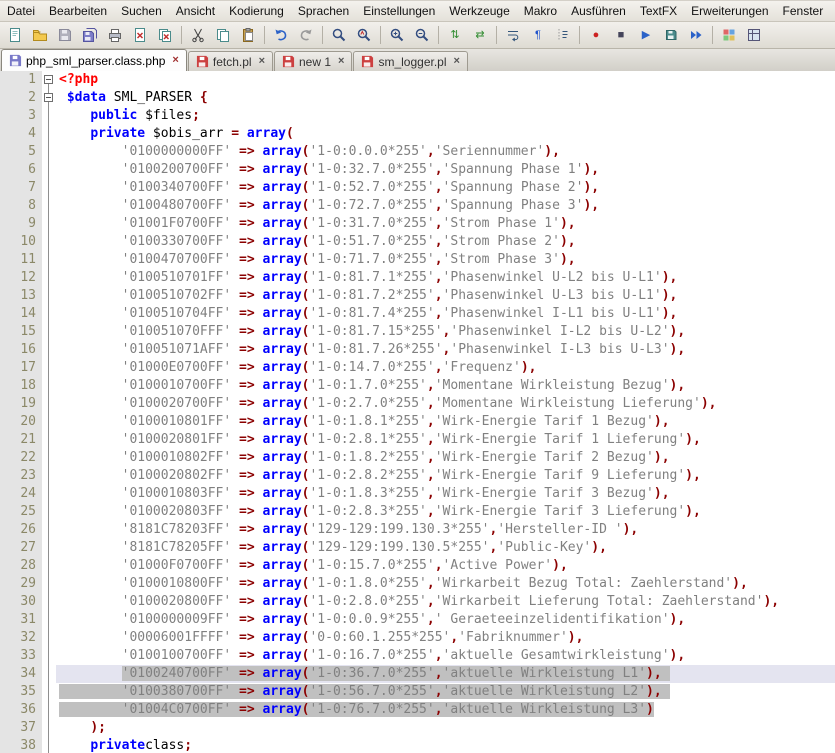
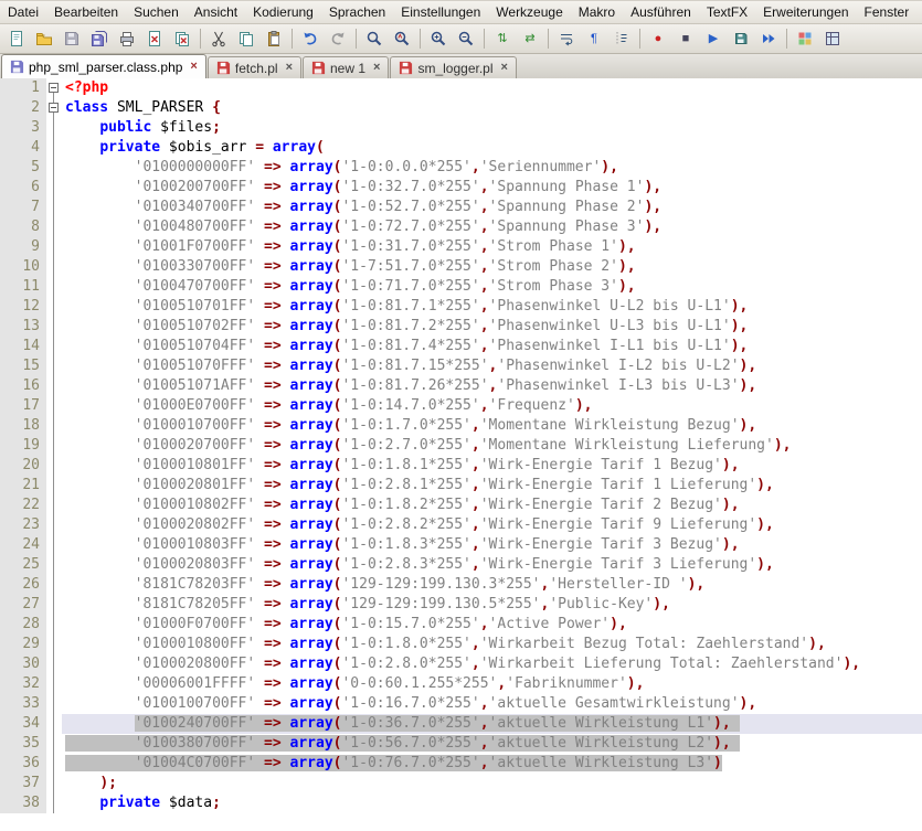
  Datei
  Bearbeiten
  Suchen
  Ansicht
  Kodierung
  Sprachen
  Einstellungen
  Werkzeuge
  Makro
  Ausführen
  TextFX
  Erweiterungen
  Fenster
  ⇅
  ⇄
  ¶
  ●
  ■
  ▶
  php_sml_parser.class.php
  ×
  fetch.pl
  ×
  new 1
  ×
  sm_logger.pl
  ×
  1
  <?php
  2
- $data SML_PARSER {
+ class SML_PARSER {
  3
  public $files;
  4
  private $obis_arr = array(
  5
  '0100000000FF' => array('1-0:0.0.0*255','Seriennummer'),
  6
  '0100200700FF' => array('1-0:32.7.0*255','Spannung Phase 1'),
  7
  '0100340700FF' => array('1-0:52.7.0*255','Spannung Phase 2'),
  8
  '0100480700FF' => array('1-0:72.7.0*255','Spannung Phase 3'),
  9
  '01001F0700FF' => array('1-0:31.7.0*255','Strom Phase 1'),
  10
- '0100330700FF' => array('1-0:51.7.0*255','Strom Phase 2'),
+ '0100330700FF' => array('1-7:51.7.0*255','Strom Phase 2'),
  11
  '0100470700FF' => array('1-0:71.7.0*255','Strom Phase 3'),
  12
  '0100510701FF' => array('1-0:81.7.1*255','Phasenwinkel U-L2 bis U-L1'),
  13
  '0100510702FF' => array('1-0:81.7.2*255','Phasenwinkel U-L3 bis U-L1'),
  14
  '0100510704FF' => array('1-0:81.7.4*255','Phasenwinkel I-L1 bis U-L1'),
  15
  '010051070FFF' => array('1-0:81.7.15*255','Phasenwinkel I-L2 bis U-L2'),
  16
  '010051071AFF' => array('1-0:81.7.26*255','Phasenwinkel I-L3 bis U-L3'),
  17
  '01000E0700FF' => array('1-0:14.7.0*255','Frequenz'),
  18
  '0100010700FF' => array('1-0:1.7.0*255','Momentane Wirkleistung Bezug'),
  19
  '0100020700FF' => array('1-0:2.7.0*255','Momentane Wirkleistung Lieferung'),
  20
  '0100010801FF' => array('1-0:1.8.1*255','Wirk-Energie Tarif 1 Bezug'),
  21
  '0100020801FF' => array('1-0:2.8.1*255','Wirk-Energie Tarif 1 Lieferung'),
  22
  '0100010802FF' => array('1-0:1.8.2*255','Wirk-Energie Tarif 2 Bezug'),
  23
  '0100020802FF' => array('1-0:2.8.2*255','Wirk-Energie Tarif 9 Lieferung'),
  24
  '0100010803FF' => array('1-0:1.8.3*255','Wirk-Energie Tarif 3 Bezug'),
  25
  '0100020803FF' => array('1-0:2.8.3*255','Wirk-Energie Tarif 3 Lieferung'),
  26
  '8181C78203FF' => array('129-129:199.130.3*255','Hersteller-ID '),
  27
  '8181C78205FF' => array('129-129:199.130.5*255','Public-Key'),
  28
  '01000F0700FF' => array('1-0:15.7.0*255','Active Power'),
  29
  '0100010800FF' => array('1-0:1.8.0*255','Wirkarbeit Bezug Total: Zaehlerstand'),
  30
  '0100020800FF' => array('1-0:2.8.0*255','Wirkarbeit Lieferung Total: Zaehlerstand'),
- 31
- '0100000009FF' => array('1-0:0.0.9*255',' Geraeteeinzelidentifikation'),
  32
  '00006001FFFF' => array('0-0:60.1.255*255','Fabriknummer'),
  33
  '0100100700FF' => array('1-0:16.7.0*255','aktuelle Gesamtwirkleistung'),
  34
  '0100240700FF' => array('1-0:36.7.0*255','aktuelle Wirkleistung L1'),
  35
  '0100380700FF' => array('1-0:56.7.0*255','aktuelle Wirkleistung L2'),
  36
  '01004C0700FF' => array('1-0:76.7.0*255','aktuelle Wirkleistung L3')
  37
  );
  38
- privateclass;
+ private $data;
